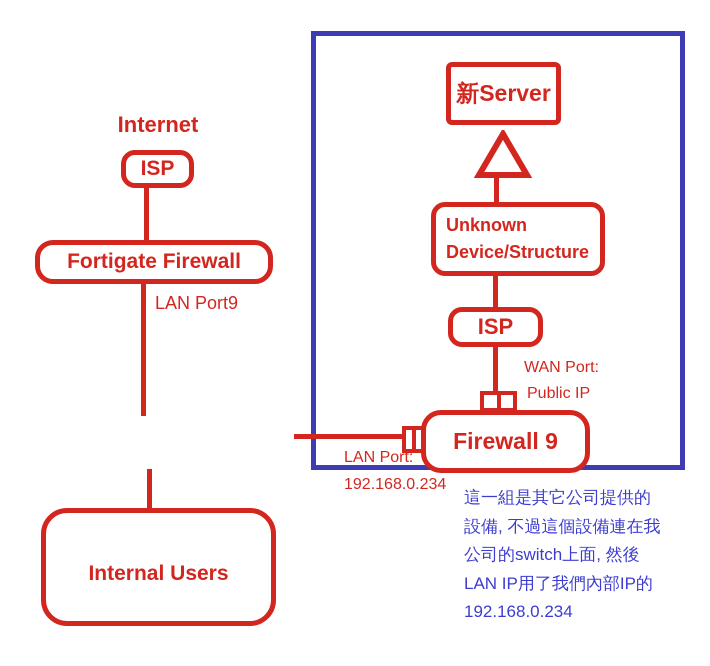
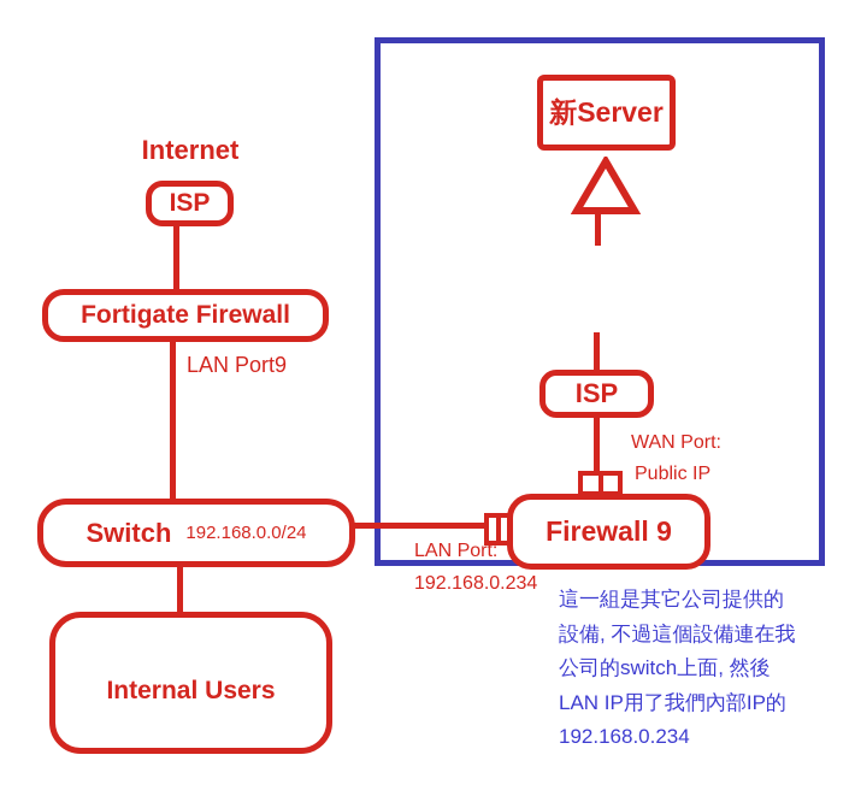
  Internet
  ISP
  Fortigate Firewall
  LAN Port9
+ Switch
+ 192.168.0.0/24
  Internal Users
  新Server
- Unknown
- Device/Structure
  ISP
  WAN Port:
  Public IP
  Firewall 9
  LAN Port:
  192.168.0.234
  這一組是其它公司提供的
  設備, 不過這個設備連在我
  公司的switch上面, 然後
  LAN IP用了我們內部IP的
  192.168.0.234
